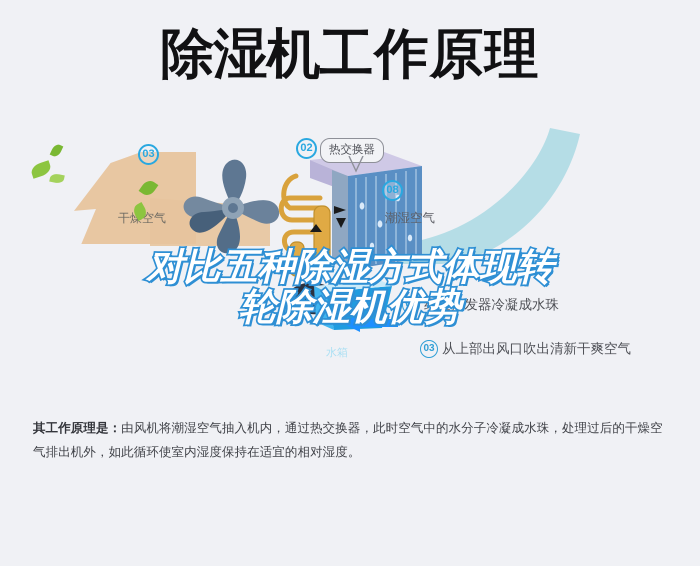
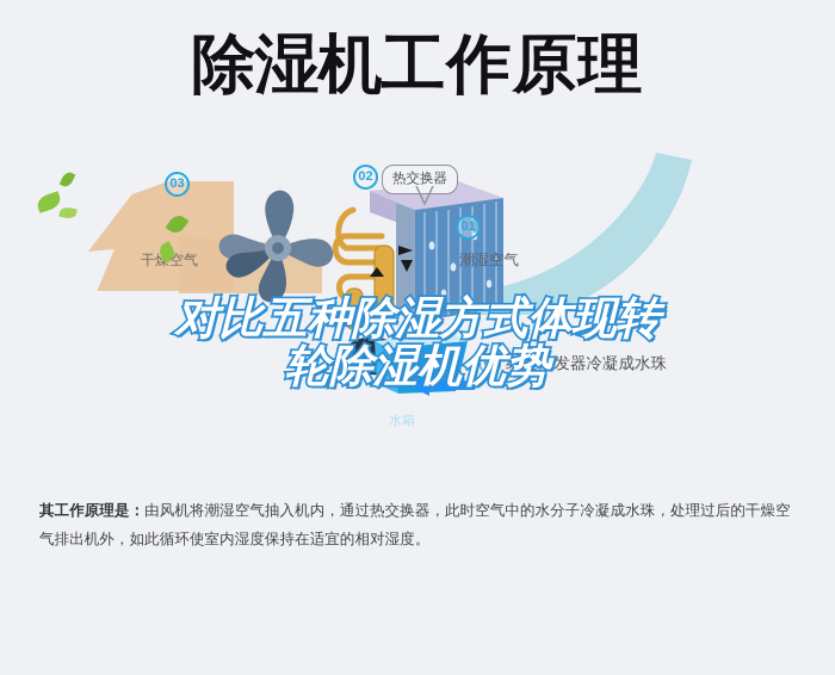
  除湿机工作原理
  干空气
  03
  02
- 08
+ 01
  热交换器
  潮湿空气
  水箱
  02 经过蒸发器冷凝成水珠
- 03 从上部出风口吹出清新干爽空气
  对比五种除湿方式体现转
  轮除湿机优势
  其工作原理是：由风机将潮湿空气抽入机内，通过热交换器，此时空气中的水分子冷凝成水珠，处理过后的干燥空气排出机外，如此循环使室内湿度保持在适宜的相对湿度。
